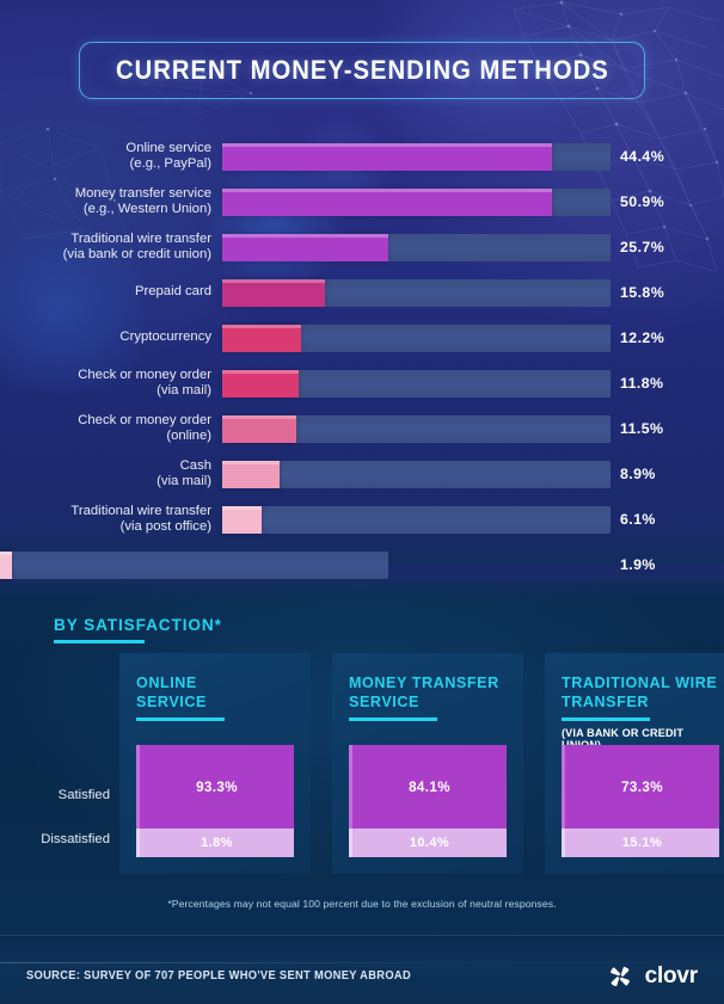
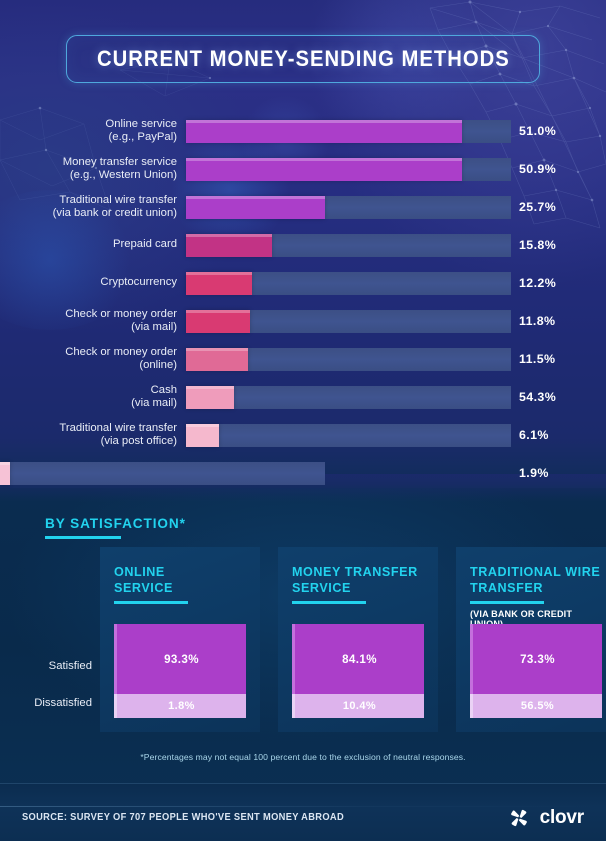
  CURRENT MONEY-SENDING METHODS
  Online service
  (e.g., PayPal)
- 44.4%
+ 51.0%
  Money transfer service
  (e.g., Western Union)
  50.9%
  Traditional wire transfer
  (via bank or credit union)
  25.7%
  Prepaid card
  15.8%
  Cryptocurrency
  12.2%
  Check or money order
  (via mail)
  11.8%
  Check or money order
  (online)
  11.5%
  Cash
  (via mail)
- 8.9%
+ 54.3%
  Traditional wire transfer
  (via post office)
  6.1%
  1.9%
  BY SATISFACTION*
  Satisfied
  Dissatisfied
  ONLINE
  SERVICE
  93.3%
  1.8%
  MONEY TRANSFER
  SERVICE
  84.1%
  10.4%
  TRADITIONAL WIRE
  TRANSFER
  (VIA BANK OR CREDIT
  73.3%
- 15.1%
+ 56.5%
  *Percentages may not equal 100 percent due to the exclusion of neutral responses.
  SOURCE: SURVEY OF 707 PEOPLE WHO'VE SENT MONEY ABROAD
  clovr
